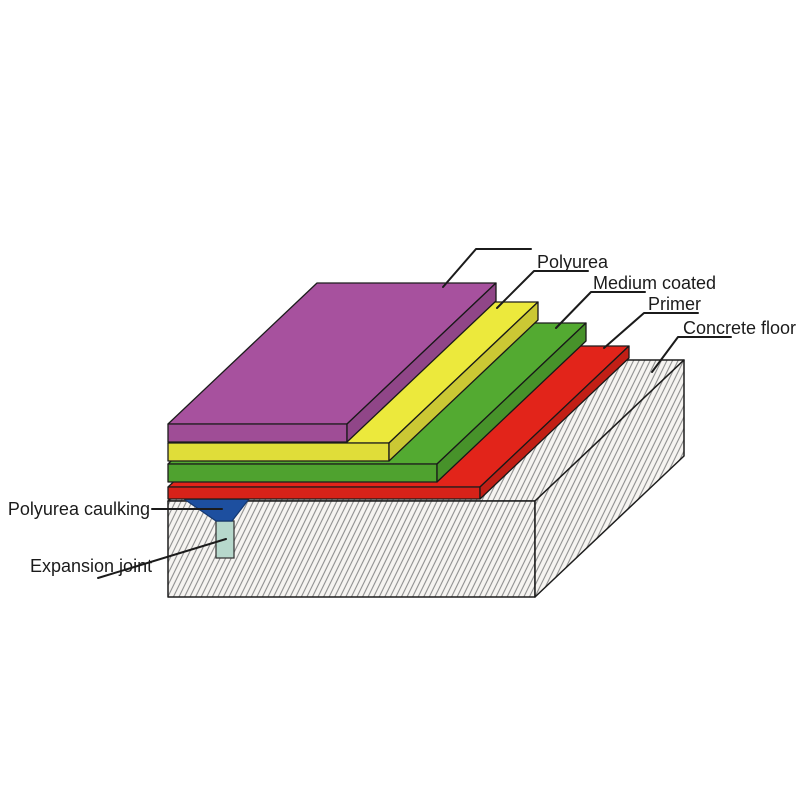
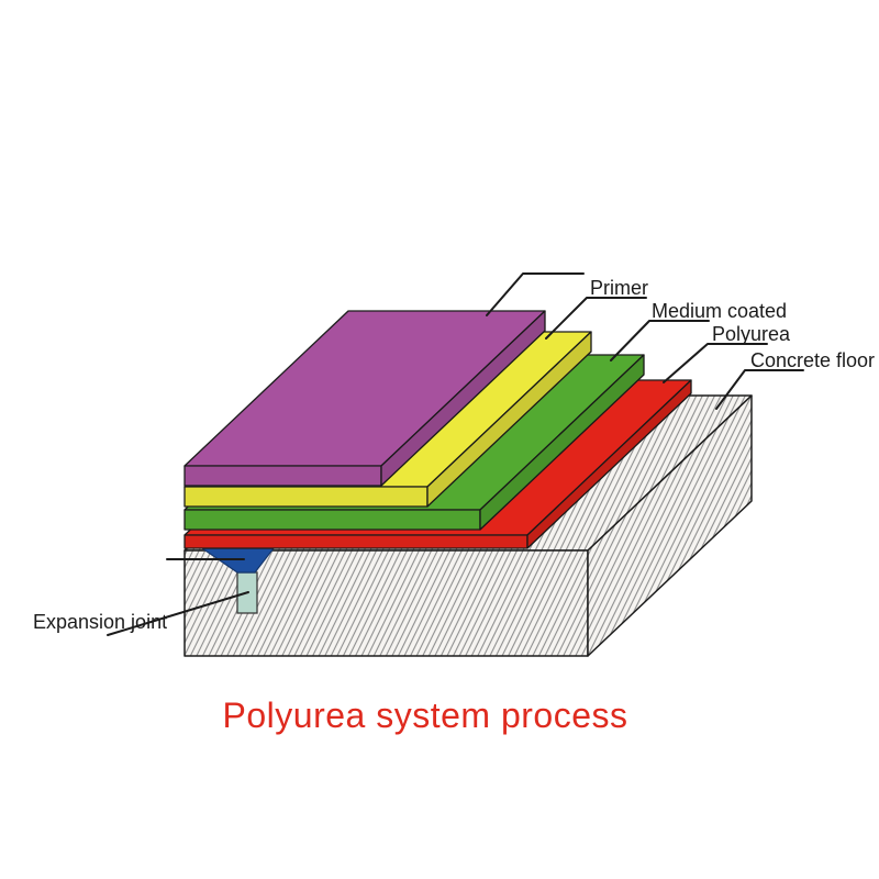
- Polyurea
+ Primer
  Medium coated
- Primer
+ Polyurea
  Concrete floor
- Polyurea caulking
  Expansion joint
+ Polyurea system process
